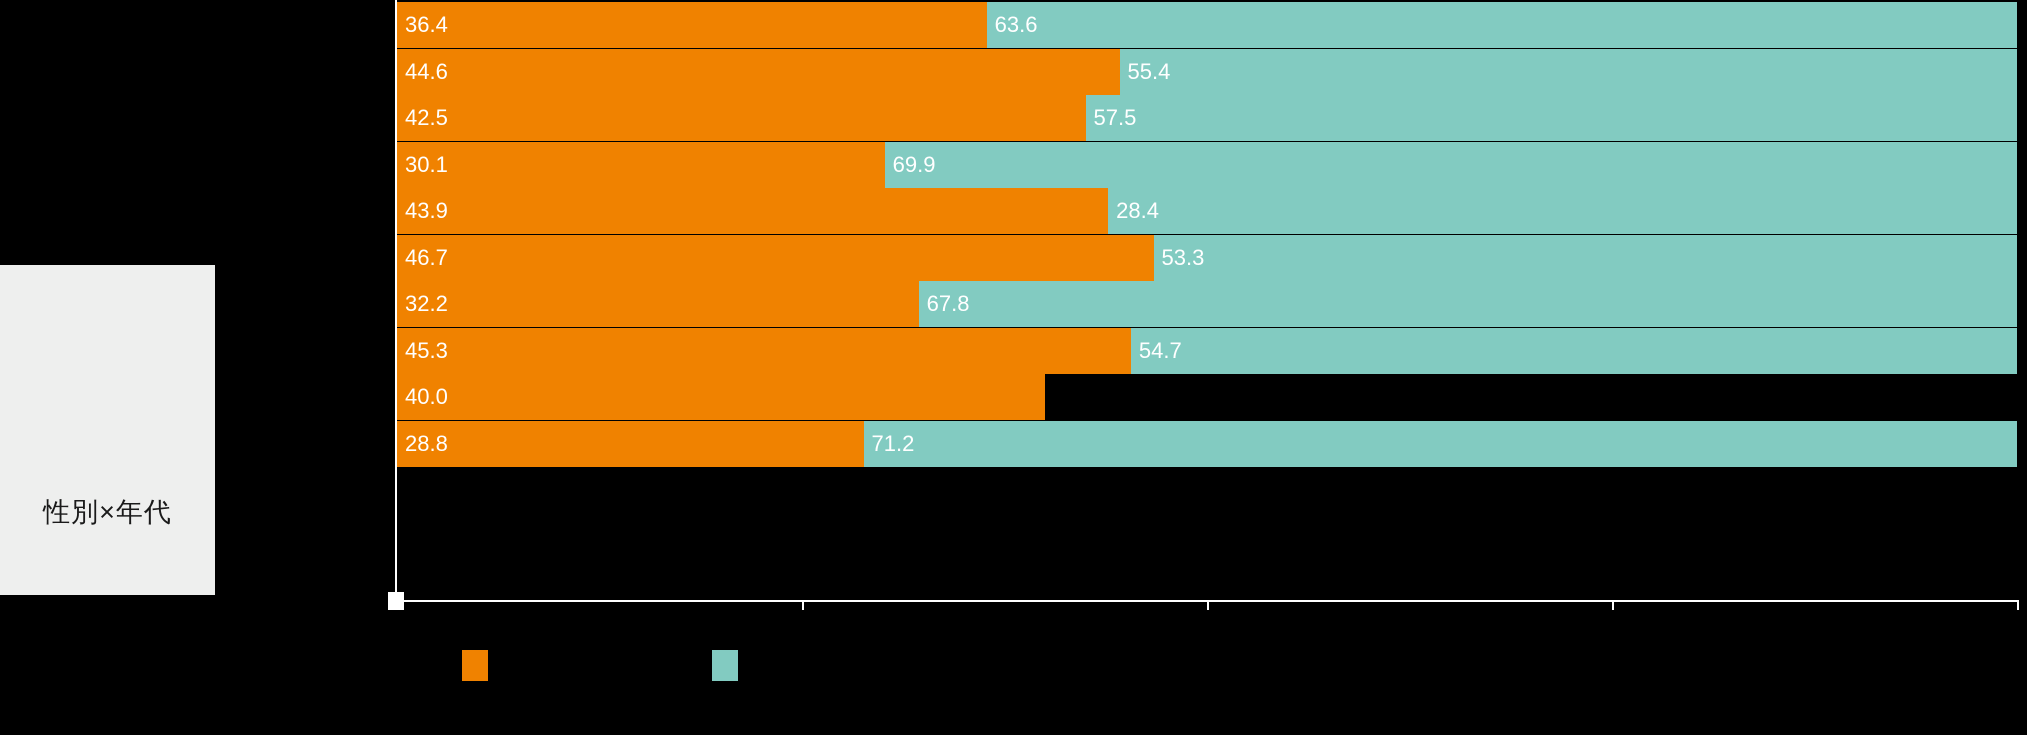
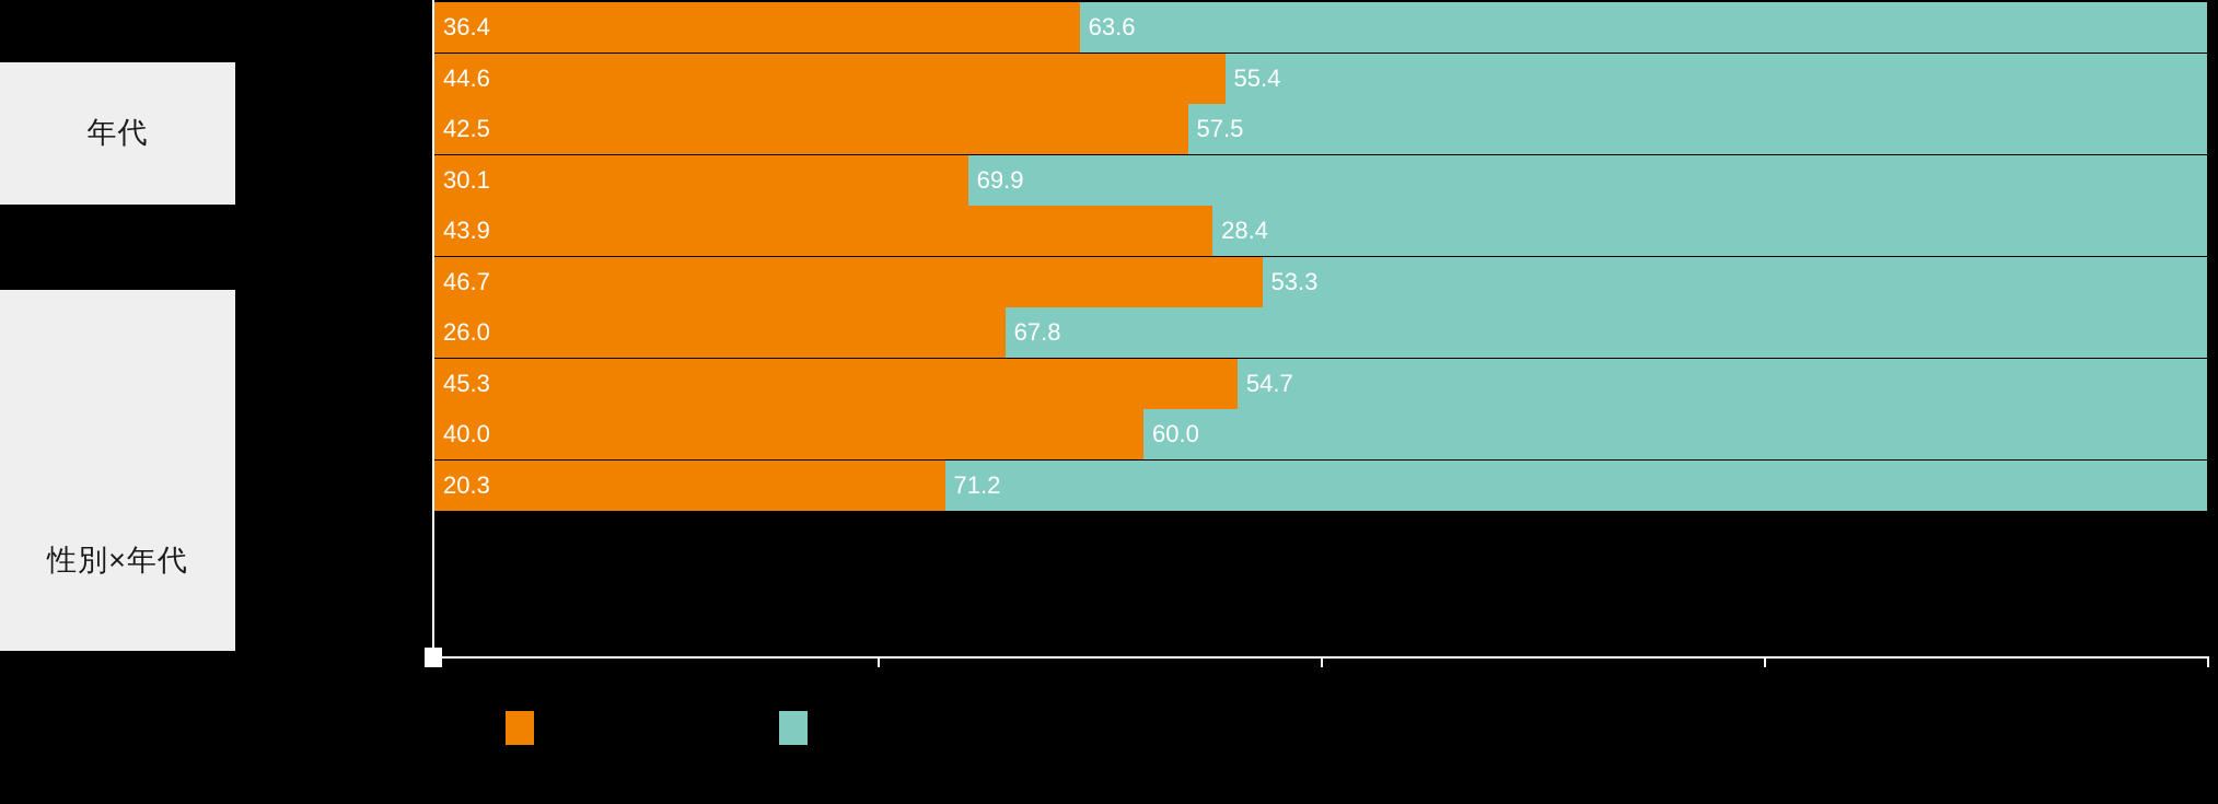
+ 年代
  性別×年代
  36.4
  63.6
  44.6
  55.4
  42.5
  57.5
  30.1
  69.9
  43.9
  28.4
  46.7
  53.3
- 32.2
+ 26.0
  67.8
  45.3
  54.7
  40.0
+ 60.0
- 28.8
+ 20.3
  71.2
